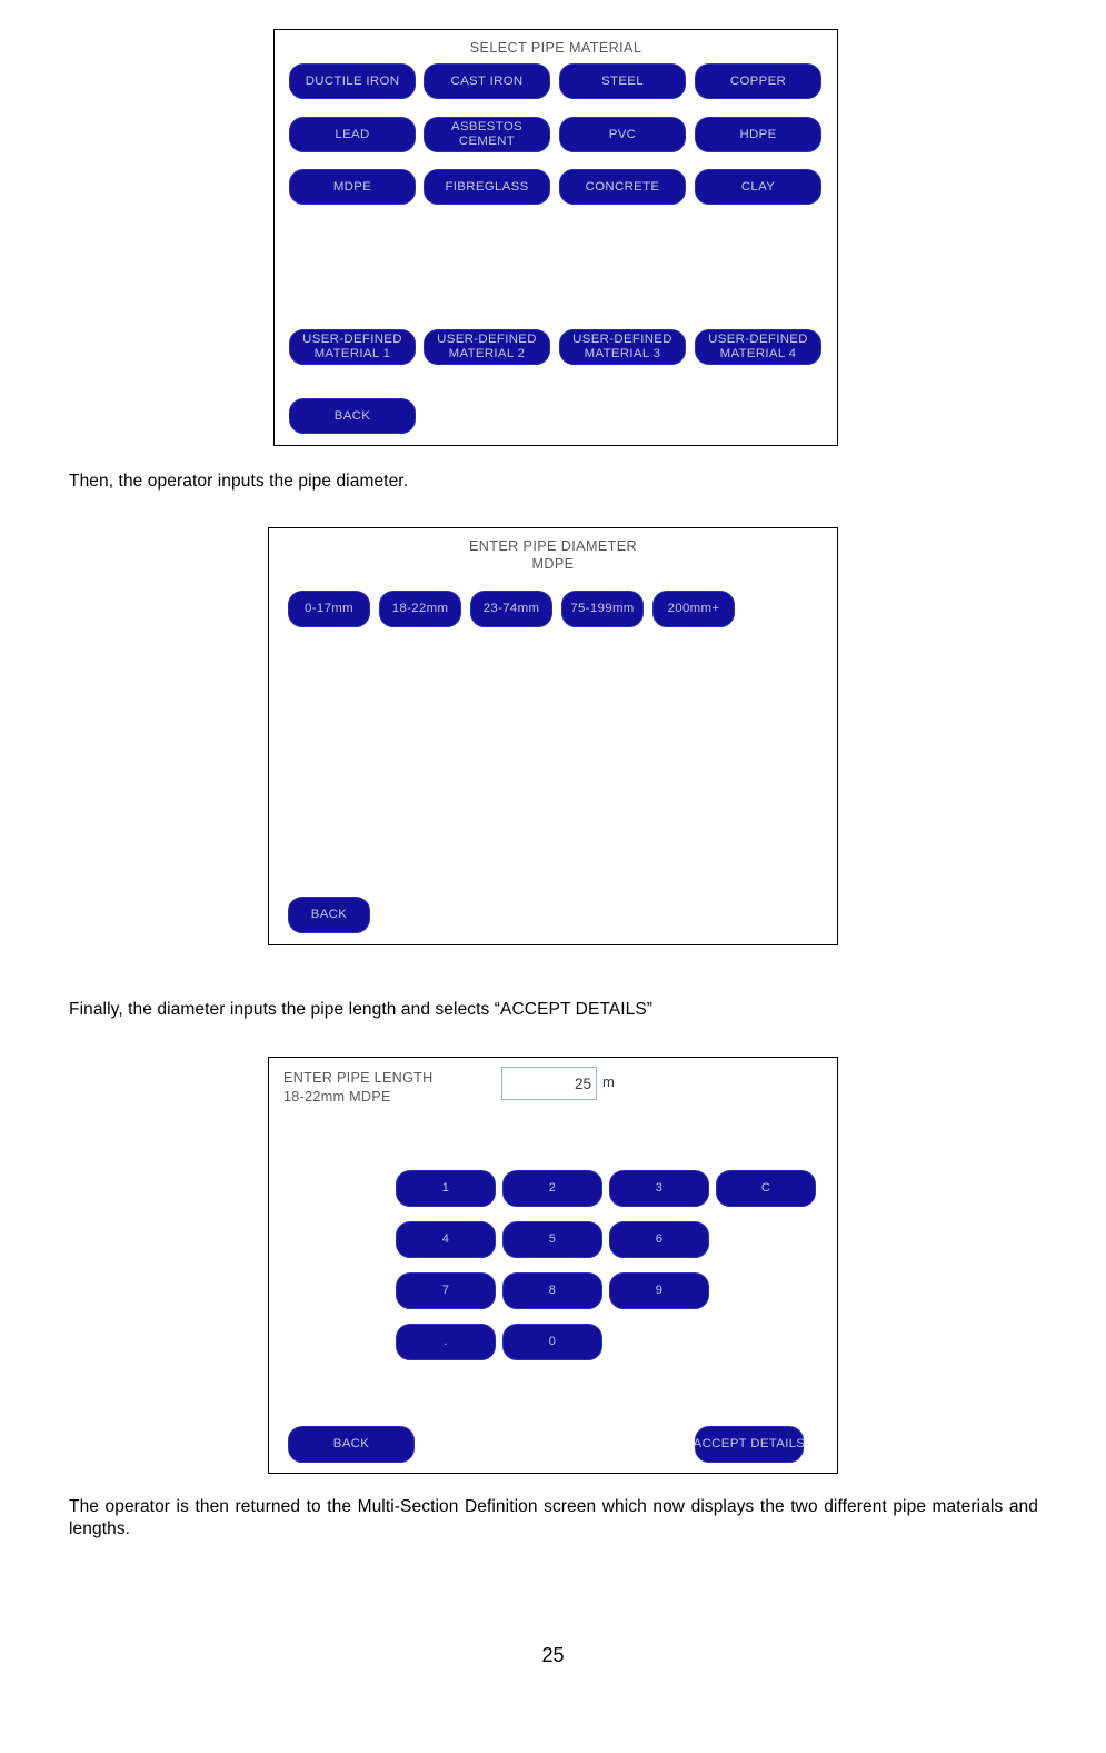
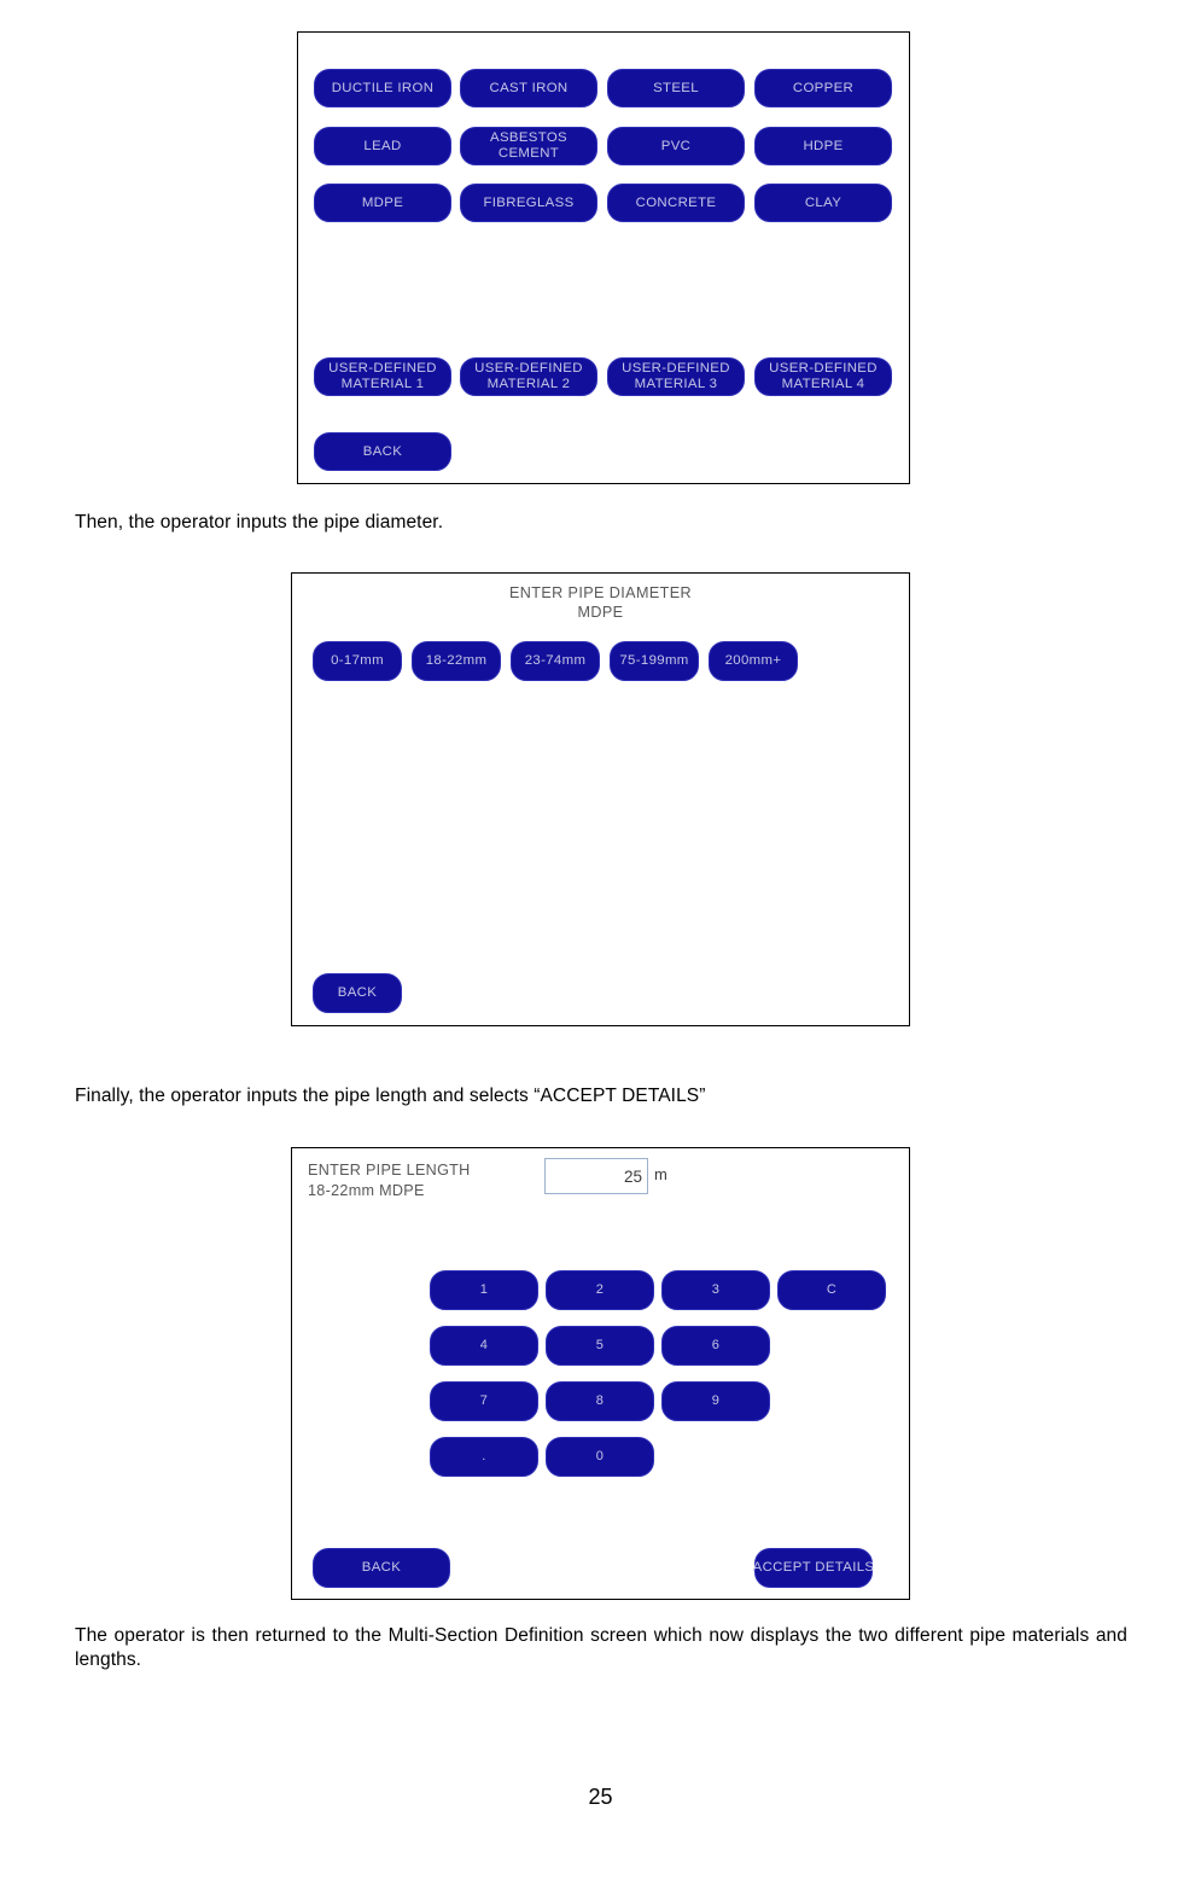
- SELECT PIPE MATERIAL
  DUCTILE IRON
  CAST IRON
  STEEL
  COPPER
  LEAD
  ASBESTOS CEMENT
  PVC
  HDPE
  MDPE
  FIBREGLASS
  CONCRETE
  CLAY
  USER-DEFINED MATERIAL 1
  USER-DEFINED MATERIAL 2
  USER-DEFINED MATERIAL 3
  USER-DEFINED MATERIAL 4
  BACK
  ENTER PIPE DIAMETER
  MDPE
  0-17mm
  18-22mm
  23-74mm
  75-199mm
  200mm+
  BACK
  ENTER PIPE LENGTH
  18-22mm MDPE
  25
  m
  1
  2
  3
  C
  4
  5
  6
  7
  8
  9
  .
  0
  BACK
  ACCEPT DETAILS
  Then, the operator inputs the pipe diameter.
- Finally, the diameter inputs the pipe length and selects “ACCEPT DETAILS”
+ Finally, the operator inputs the pipe length and selects “ACCEPT DETAILS”
  The operator is then returned to the Multi-Section Definition screen which now displays the two different pipe materials and lengths.
  25
